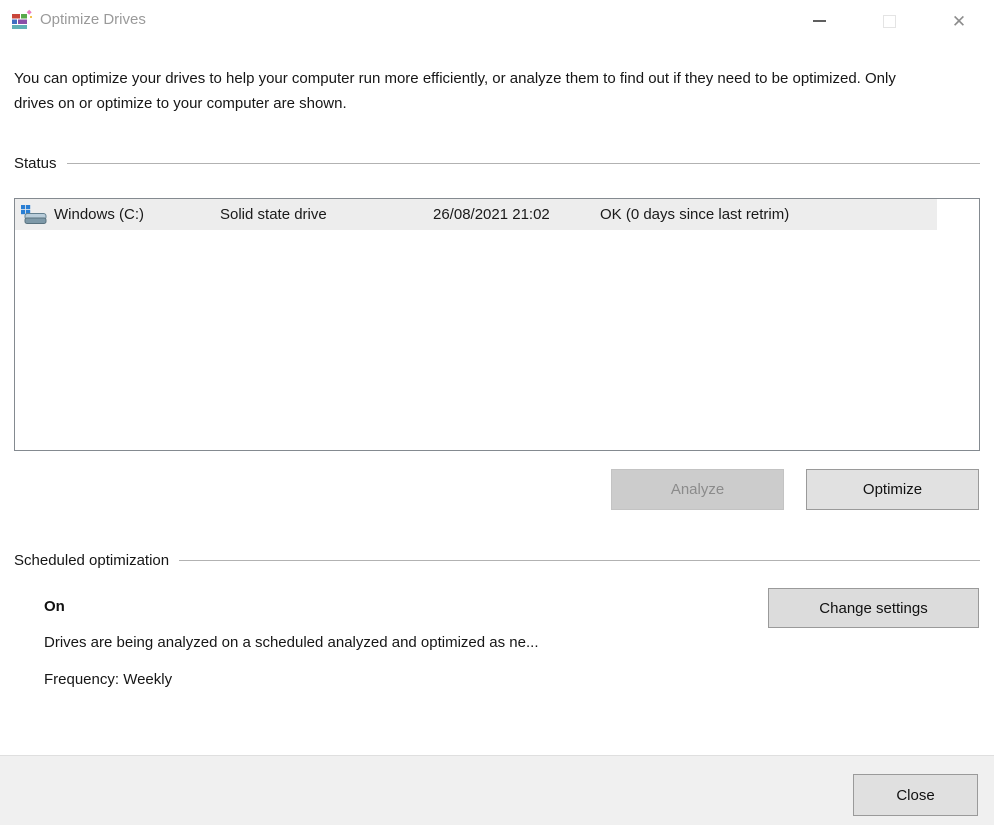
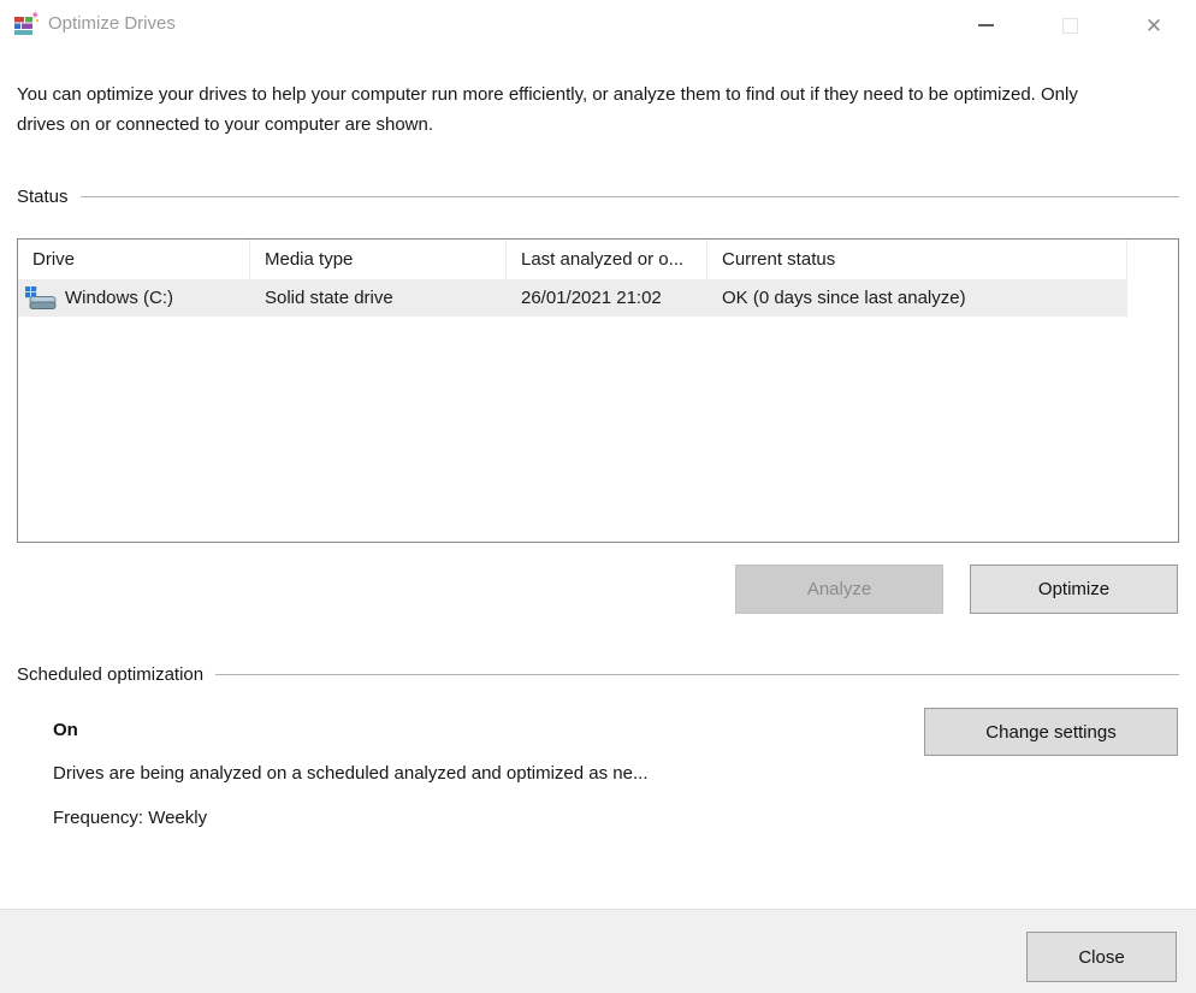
  Optimize Drives
  ✕
- You can optimize your drives to help your computer run more efficiently, or analyze them to find out if they need to be optimized. Only drives on or optimize to your computer are shown.
+ You can optimize your drives to help your computer run more efficiently, or analyze them to find out if they need to be optimized. Only drives on or connected to your computer are shown.
  Status
+ Drive
+ Media type
+ Last analyzed or o...
+ Current status
  Windows (C:)
  Solid state drive
- 26/08/2021 21:02
+ 26/01/2021 21:02
- OK (0 days since last retrim)
+ OK (0 days since last analyze)
  Analyze
  Optimize
  Scheduled optimization
  On
  Change settings
  Drives are being analyzed on a scheduled analyzed and optimized as ne...
  Frequency: Weekly
  Close
